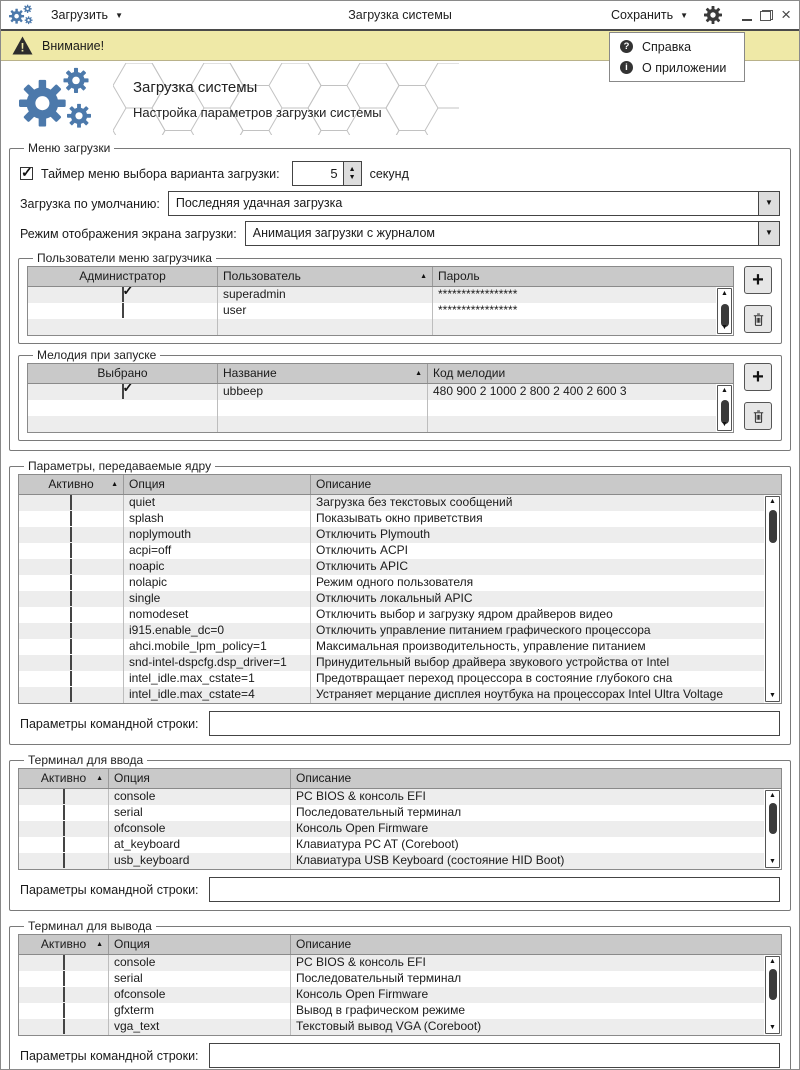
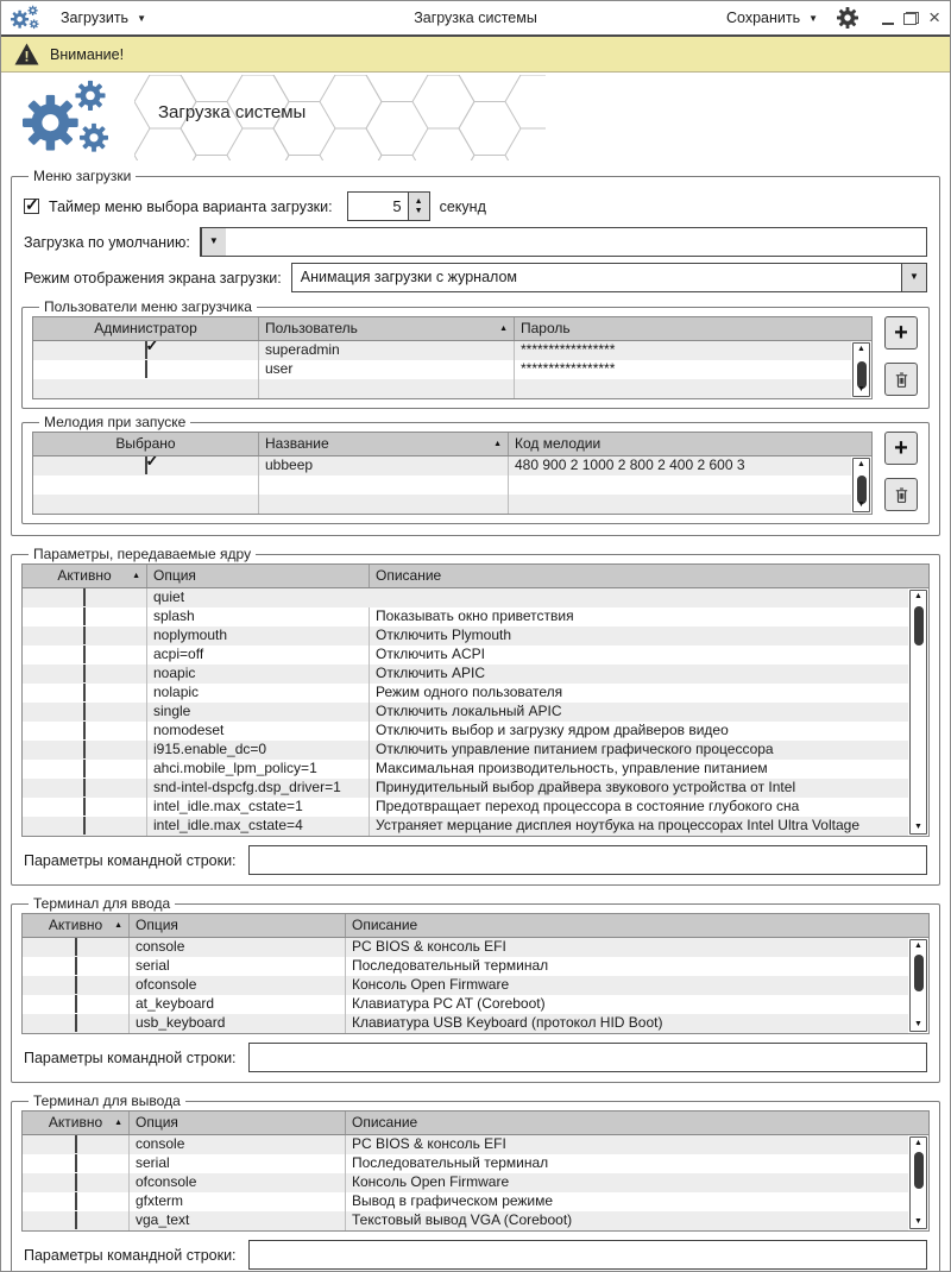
  Загрузка системы
  Загрузить
  ▼
  Сохранить
  ▼
  ×
- ?
- Справка
- i
- О приложении
  !
  Внимание!
  Загрузка системы
- Настройка параметров загрузки системы
  Меню загрузки
  Таймер меню выбора варианта загрузки:
  5
  секунд
  Загрузка по умолчанию:
- Последняя удачная загрузка
  ▼
  Режим отображения экрана загрузки:
  Анимация загрузки с журналом
  ▼
  Пользователи меню загрузчика
  Администратор
  Пользователь
  Пароль
  superadmin
  *****************
  user
  *****************
  +
  Мелодия при запуске
  Выбрано
  Название
  Код мелодии
  ubbeep
  480 900 2 1000 2 800 2 400 2 600 3
  +
  Параметры, передаваемые ядру
  Активно
  Опция
  Описание
  quiet
- Загрузка без текстовых сообщений
  splash
  Показывать окно приветствия
  noplymouth
  Отключить Plymouth
  acpi=off
  Отключить ACPI
  noapic
  Отключить APIC
  nolapic
  Режим одного пользователя
  single
  Отключить локальный APIC
  nomodeset
  Отключить выбор и загрузку ядром драйверов видео
  i915.enable_dc=0
  Отключить управление питанием графического процессора
  ahci.mobile_lpm_policy=1
  Максимальная производительность, управление питанием
  snd-intel-dspcfg.dsp_driver=1
  Принудительный выбор драйвера звукового устройства от Intel
  intel_idle.max_cstate=1
  Предотвращает переход процессора в состояние глубокого сна
  intel_idle.max_cstate=4
  Устраняет мерцание дисплея ноутбука на процессорах Intel Ultra Voltage
  Параметры командной строки:
  Терминал для ввода
  Активно
  Опция
  Описание
  console
  PC BIOS & консоль EFI
  serial
  Последовательный терминал
  ofconsole
  Консоль Open Firmware
  at_keyboard
  Клавиатура PC AT (Coreboot)
  usb_keyboard
- Клавиатура USB Keyboard (состояние HID Boot)
+ Клавиатура USB Keyboard (протокол HID Boot)
  Параметры командной строки:
  Терминал для вывода
  Активно
  Опция
  Описание
  console
  PC BIOS & консоль EFI
  serial
  Последовательный терминал
  ofconsole
  Консоль Open Firmware
  gfxterm
  Вывод в графическом режиме
  vga_text
  Текстовый вывод VGA (Coreboot)
  Параметры командной строки:
